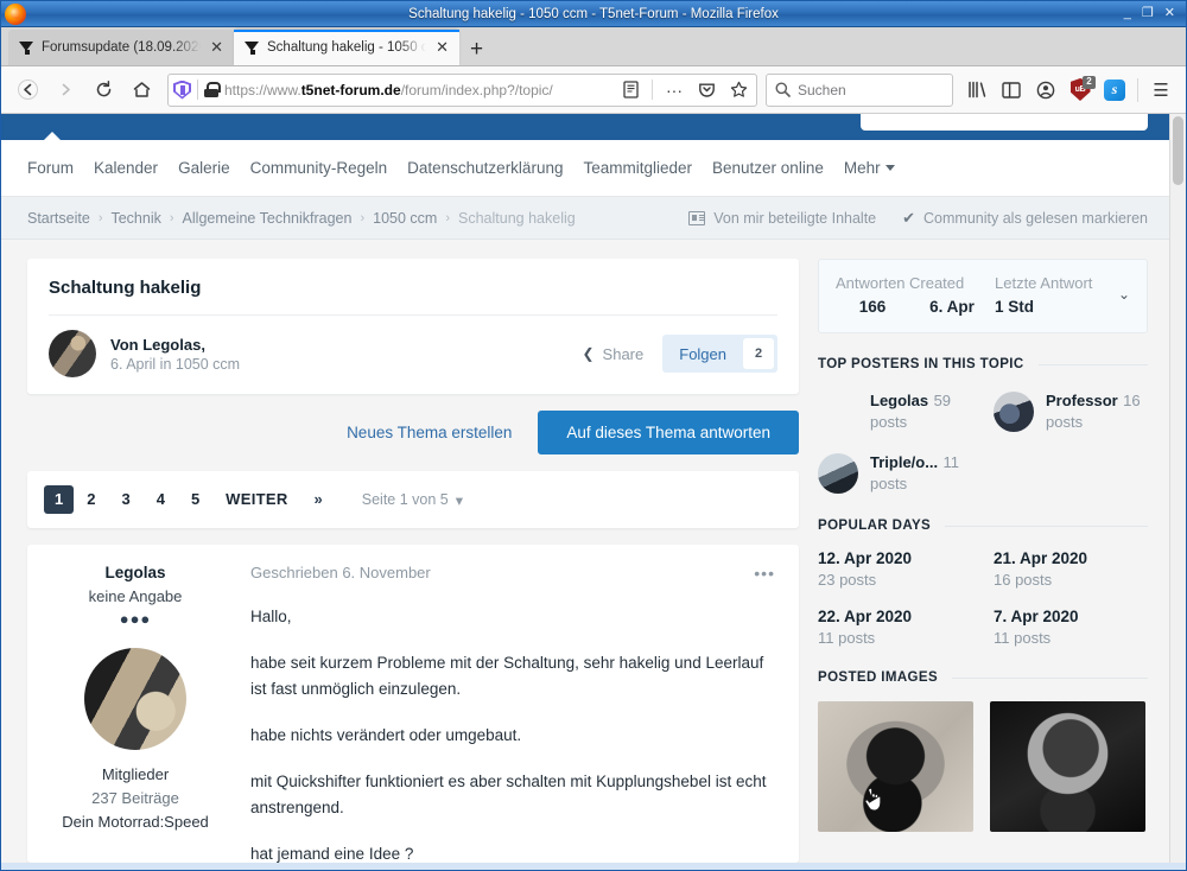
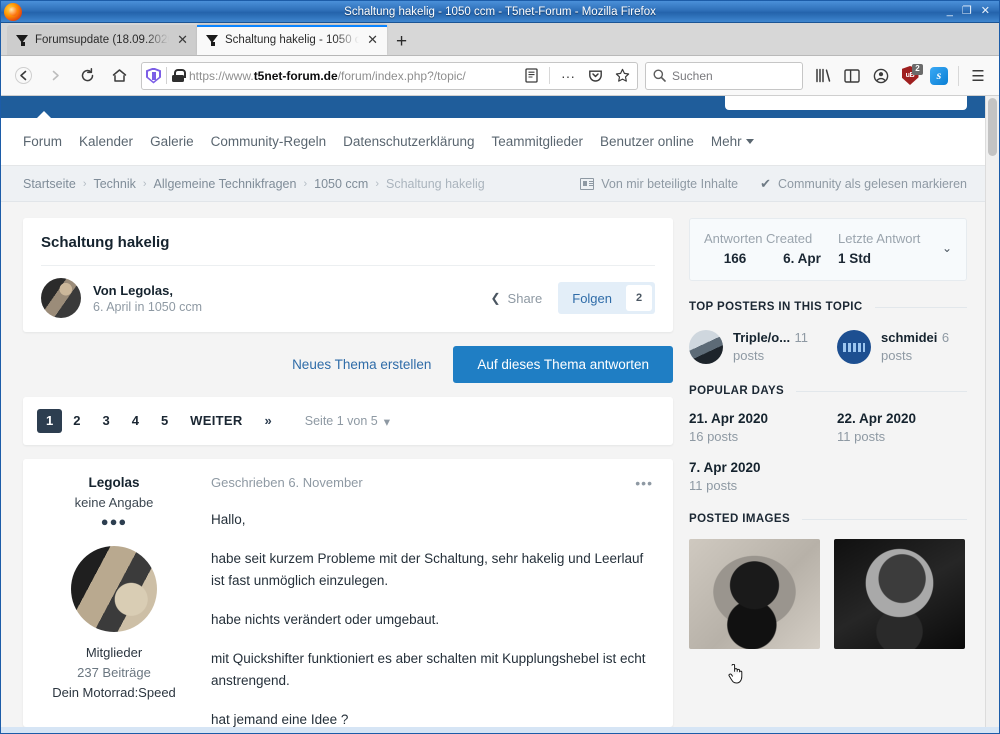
  Schaltung hakelig - 1050 ccm - T5net-Forum - Mozilla Firefox
  _
  ❐
  ✕
  Forumsupdate (18.09.202
  ✕
  Schaltung hakelig - 1050 c
  ✕
  +
  https://www.t5net-forum.de/forum/index.php?/topic/
  ···
  Suchen
  2
  s
  ☰
  Forum
  Kalender
  Galerie
  Community-Regeln
  Datenschutzerklärung
  Teammitglieder
  Benutzer online
  Mehr
  Startseite
  ›
  Technik
  ›
  Allgemeine Technikfragen
  ›
  1050 ccm
  ›
  Schaltung hakelig
  Von mir beteiligte Inhalte
  ✔
  Community als gelesen markieren
  Schaltung hakelig
  Von Legolas,
  6. April in 1050 ccm
  ❮
  Share
  Folgen
  2
  Neues Thema erstellen
  Auf dieses Thema antworten
  1
  2
  3
  4
  5
  WEITER
  »
  Seite 1 von 5
  ▾
  Legolas
  keine Angabe
  ●●●
  Mitglieder
  237 Beiträge
  Dein Motorrad:Speed
  Geschrieben 6. November
  •••
  Hallo,
  habe seit kurzem Probleme mit der Schaltung, sehr hakelig und Leerlauf ist fast unmöglich einzulegen.
  habe nichts verändert oder umgebaut.
  mit Quickshifter funktioniert es aber schalten mit Kupplungshebel ist echt anstrengend.
  hat jemand eine Idee ?
  Antworten
  Created
  Letzte Antwort
  166
  6. Apr
  1 Std
  ⌄
  TOP POSTERS IN THIS TOPIC
- Legolas 59 posts
- Professor 16 posts
  Triple/o... 11 posts
+ schmidei 6 posts
  POPULAR DAYS
- 12. Apr 2020
- 23 posts
  21. Apr 2020
  16 posts
  22. Apr 2020
  11 posts
  7. Apr 2020
  11 posts
  POSTED IMAGES
